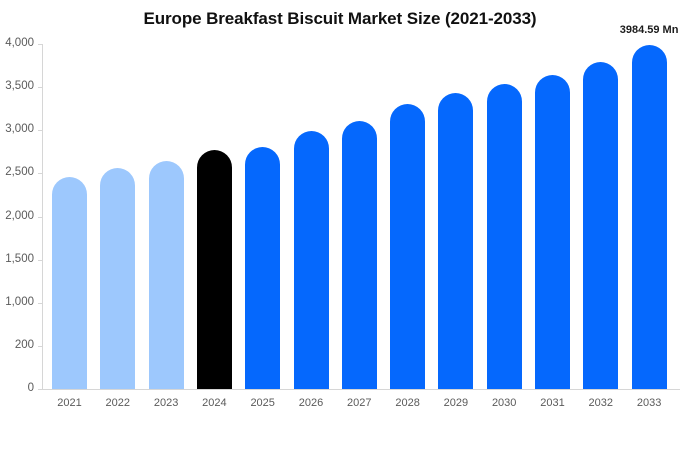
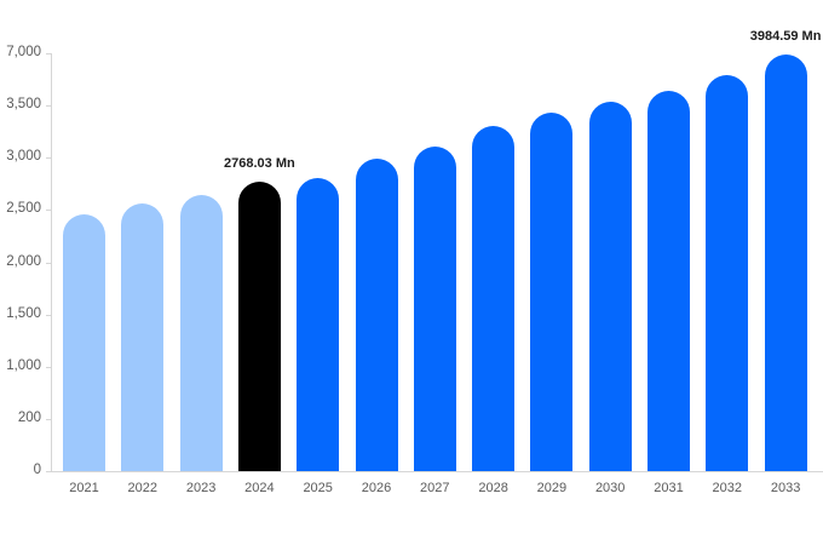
- Europe Breakfast Biscuit Market Size (2021-2033)
- 4,000
+ 7,000
  3,500
  3,000
  2,500
  2,000
  1,500
  1,000
  200
  0
  2021
  2022
  2023
  2024
  2025
  2026
  2027
  2028
  2029
  2030
  2031
  2032
  2033
+ 2768.03 Mn
  3984.59 Mn
